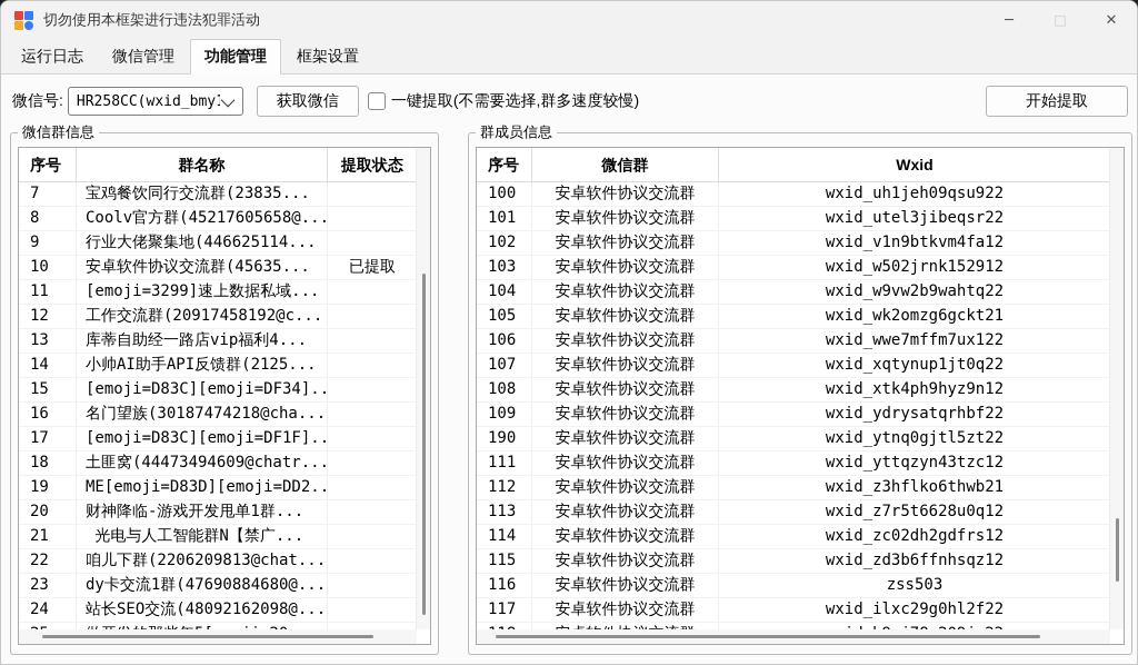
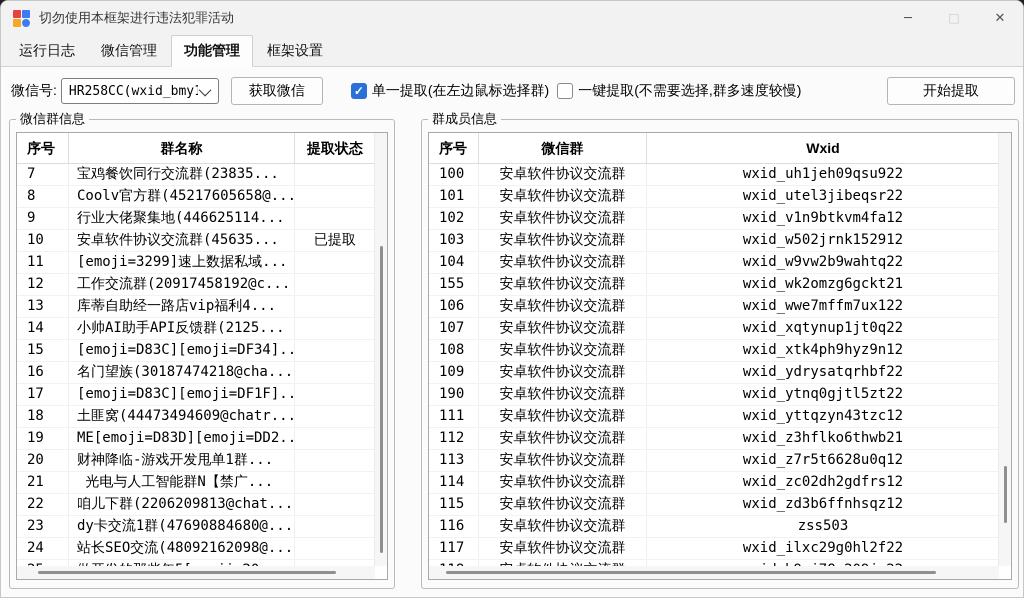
  切勿使用本框架进行违法犯罪活动
  ─
  □
  ✕
  运行日志
  微信管理
  功能管理
  框架设置
  微信号:
  HR258CC(wxid_bmy
  获取微信
+ ✓
+ 单一提取(在左边鼠标选择群)
  一键提取(不需要选择,群多速度较慢)
  开始提取
  微信群信息
  序号
  群名称
  提取状态
  7
  宝鸡餐饮同行交流群(23835...
  8
  Coolv官方群(45217605658@...
  9
  行业大佬聚集地(446625114...
  10
  安卓软件协议交流群(45635...
  已提取
  11
  [emoji=3299]速上数据私域...
  12
  工作交流群(20917458192@c...
  13
  库蒂自助经一路店vip福利4...
  14
  小帅AI助手API反馈群(2125...
  15
  [emoji=D83C][emoji=DF34]..
  16
  名门望族(30187474218@cha...
  17
  [emoji=D83C][emoji=DF1F]..
  18
  土匪窝(44473494609@chatr...
  19
  ME[emoji=D83D][emoji=DD2..
  20
  财神降临-游戏开发甩单1群...
  21
  光电与人工智能群N【禁广...
  22
  咱儿下群(2206209813@chat...
  23
  dy卡交流1群(47690884680@...
  24
  站长SEO交流(48092162098@...
  群成员信息
  序号
  微信群
  Wxid
  100
  安卓软件协议交流群
  wxid_uh1jeh09qsu922
  101
  安卓软件协议交流群
  wxid_utel3jibeqsr22
  102
  安卓软件协议交流群
  wxid_v1n9btkvm4fa12
  103
  安卓软件协议交流群
  wxid_w502jrnk152912
  104
  安卓软件协议交流群
  wxid_w9vw2b9wahtq22
- 105
+ 155
  安卓软件协议交流群
  wxid_wk2omzg6gckt21
  106
  安卓软件协议交流群
  wxid_wwe7mffm7ux122
  107
  安卓软件协议交流群
  wxid_xqtynup1jt0q22
  108
  安卓软件协议交流群
  wxid_xtk4ph9hyz9n12
  109
  安卓软件协议交流群
  wxid_ydrysatqrhbf22
  190
  安卓软件协议交流群
  wxid_ytnq0gjtl5zt22
  111
  安卓软件协议交流群
  wxid_yttqzyn43tzc12
  112
  安卓软件协议交流群
  wxid_z3hflko6thwb21
  113
  安卓软件协议交流群
  wxid_z7r5t6628u0q12
  114
  安卓软件协议交流群
  wxid_zc02dh2gdfrs12
  115
  安卓软件协议交流群
  wxid_zd3b6ffnhsqz12
  116
  安卓软件协议交流群
  zss503
  117
  安卓软件协议交流群
  wxid_ilxc29g0hl2f22
